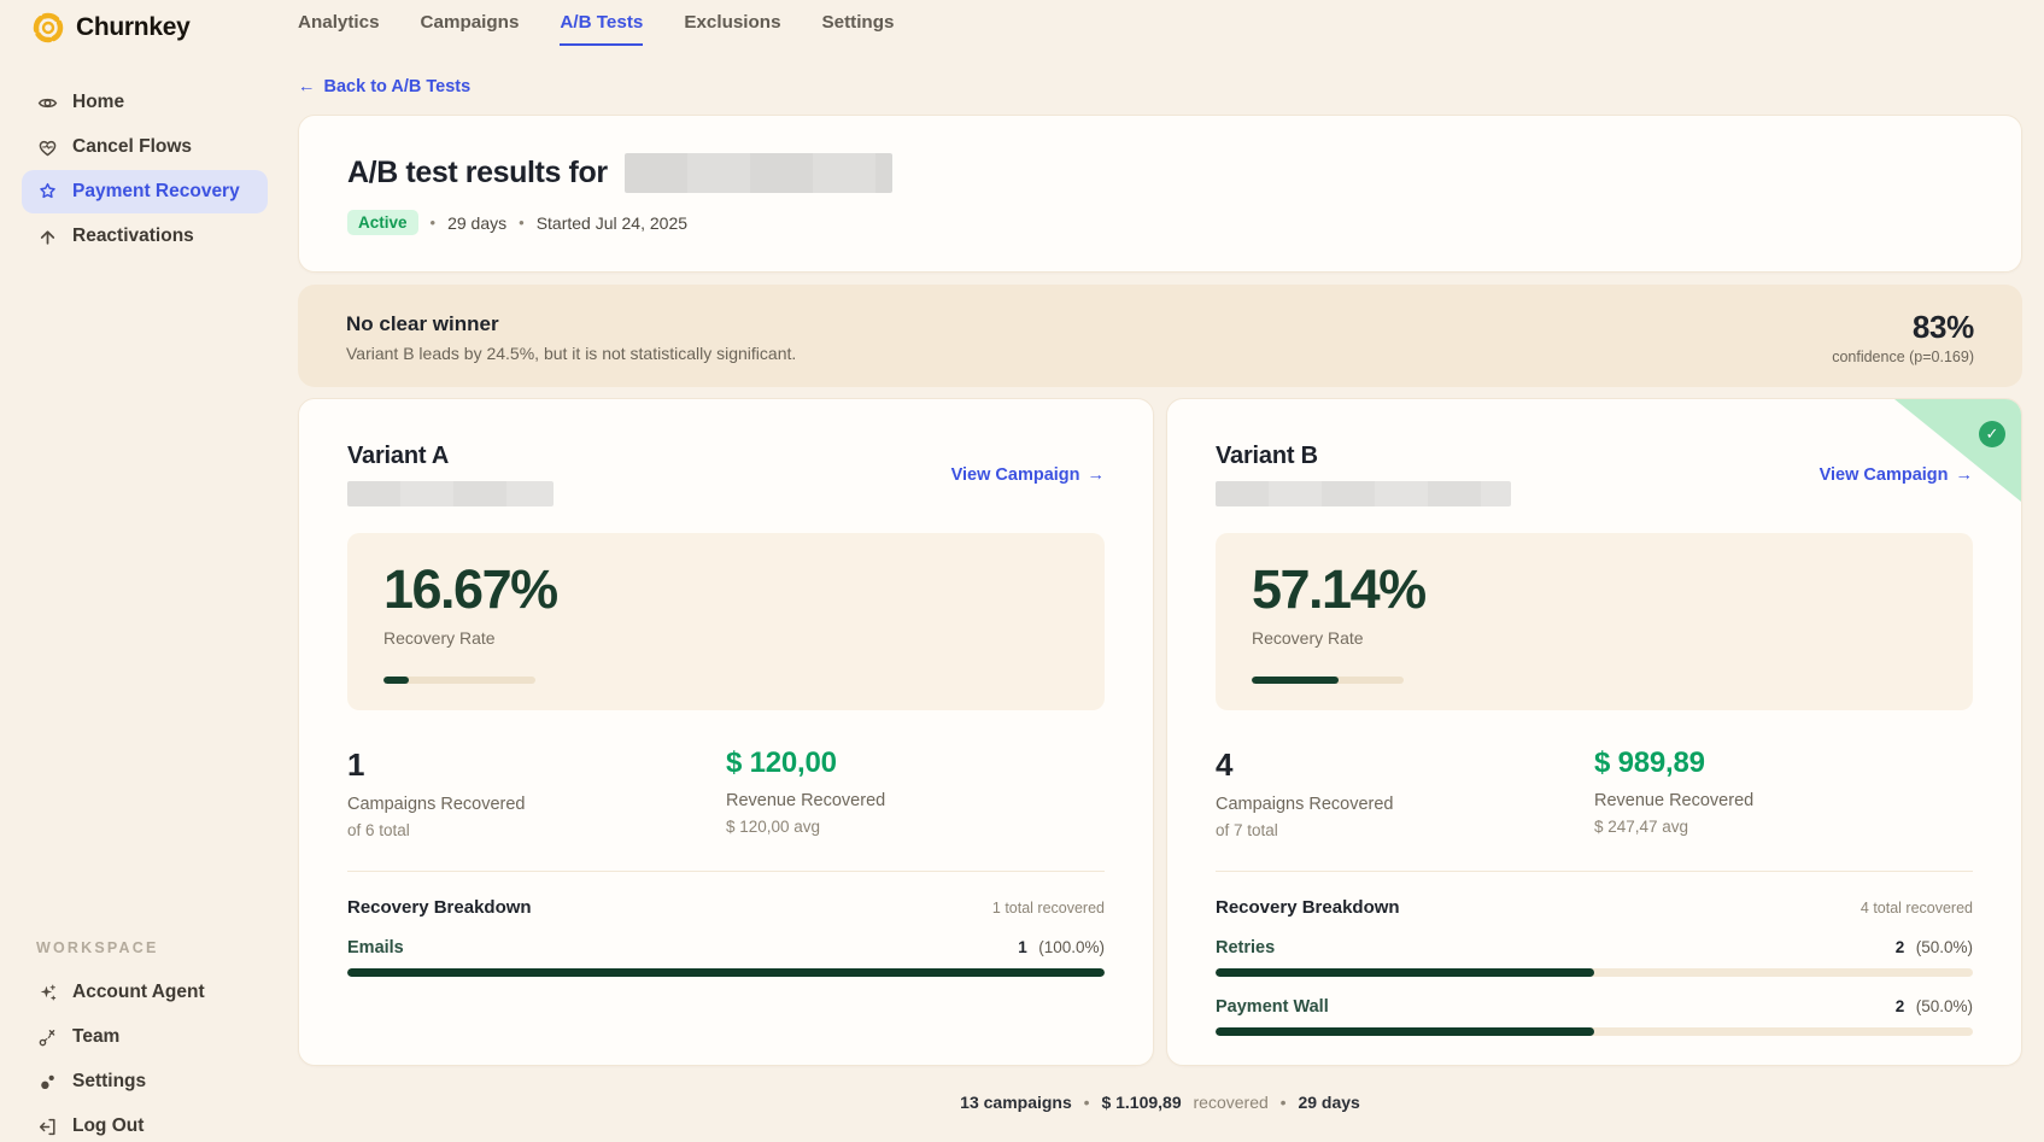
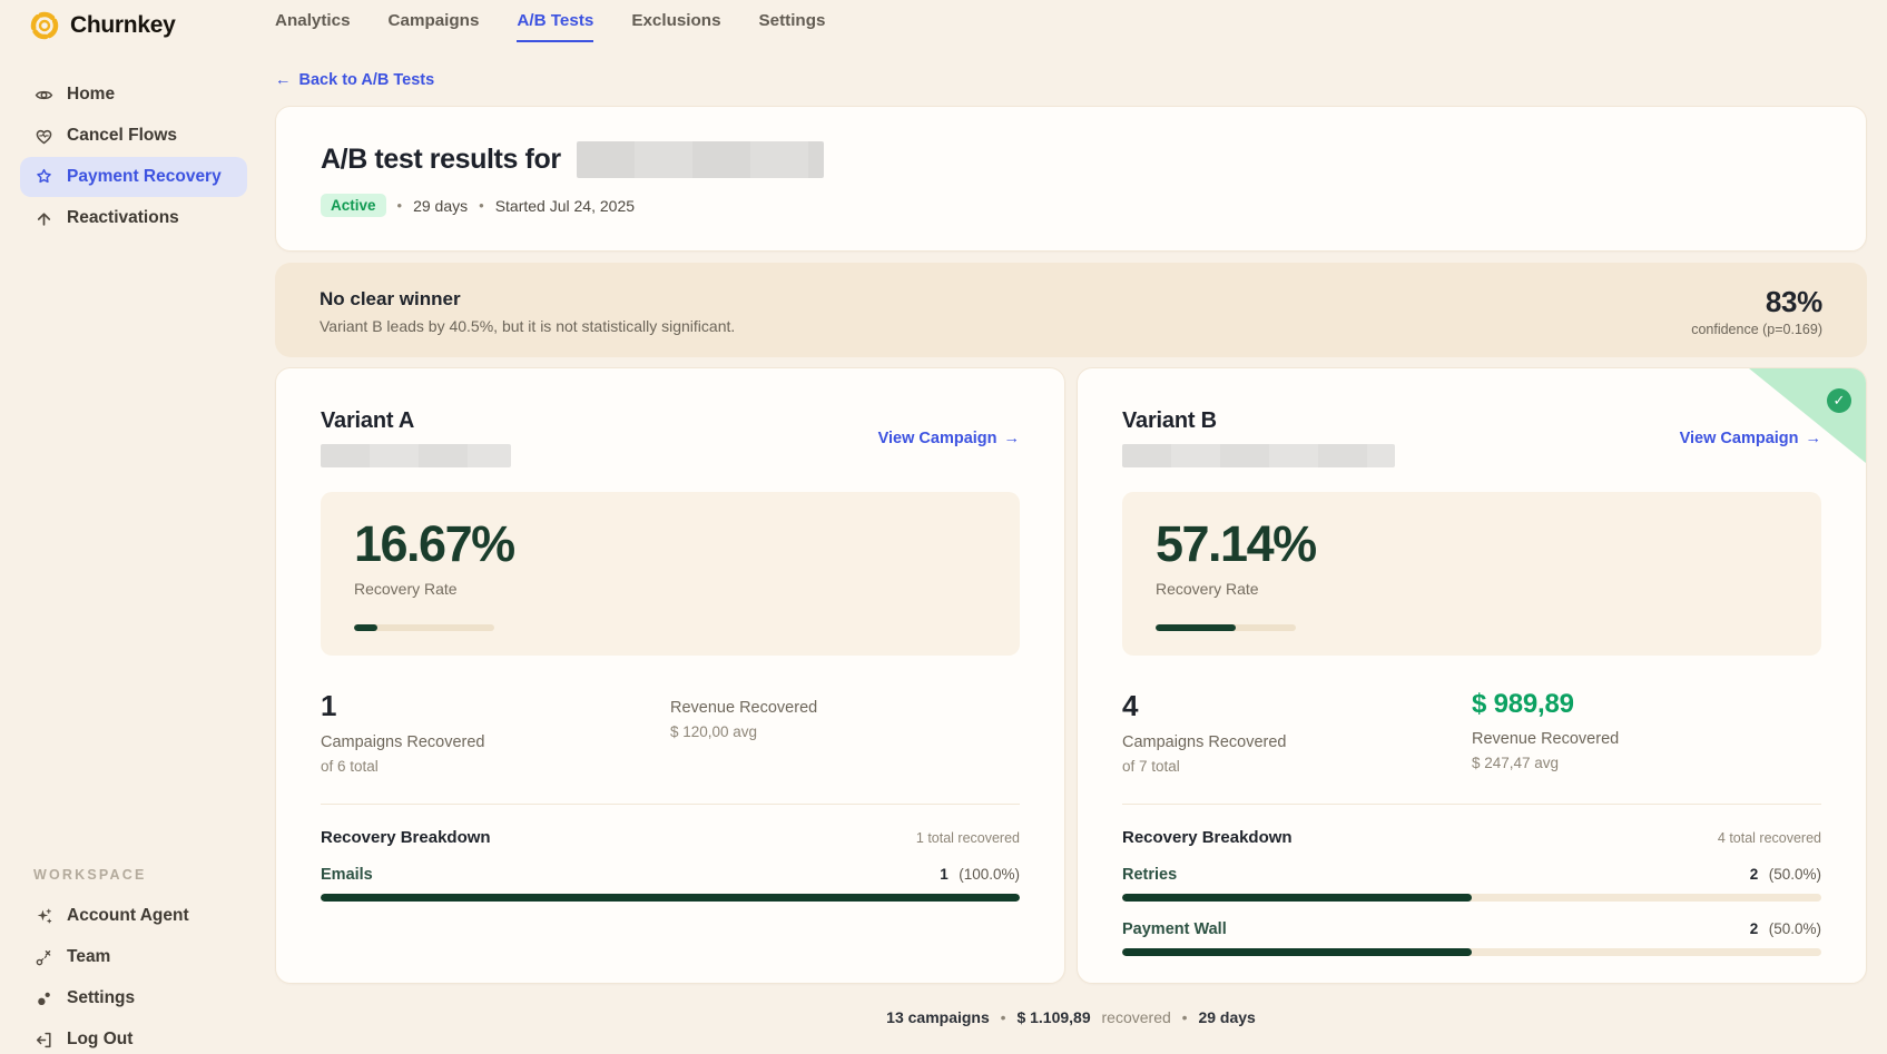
  Churnkey
  Home
  Cancel Flows
  Payment Recovery
  Reactivations
  WORKSPACE
  Account Agent
  Team
  Settings
  Log Out
  Analytics
  Campaigns
  A/B Tests
  Exclusions
  Settings
  ←
  Back to A/B Tests
  A/B test results for
  Active
  •
  29 days
  •
  Started Jul 24, 2025
  No clear winner
- Variant B leads by 24.5%, but it is not statistically significant.
+ Variant B leads by 40.5%, but it is not statistically significant.
  83%
  confidence (p=0.169)
  Variant A
  View Campaign
  →
  16.67%
  Recovery Rate
  1
  Campaigns Recovered
  of 6 total
- $ 120,00
  Revenue Recovered
  $ 120,00 avg
  Recovery Breakdown
  1 total recovered
  Emails
  1 (100.0%)
  ✓
  Variant B
  View Campaign
  →
  57.14%
  Recovery Rate
  4
  Campaigns Recovered
  of 7 total
  $ 989,89
  Revenue Recovered
  $ 247,47 avg
  Recovery Breakdown
  4 total recovered
  Retries
  2 (50.0%)
  Payment Wall
  2 (50.0%)
  13 campaigns • $ 1.109,89 recovered • 29 days
